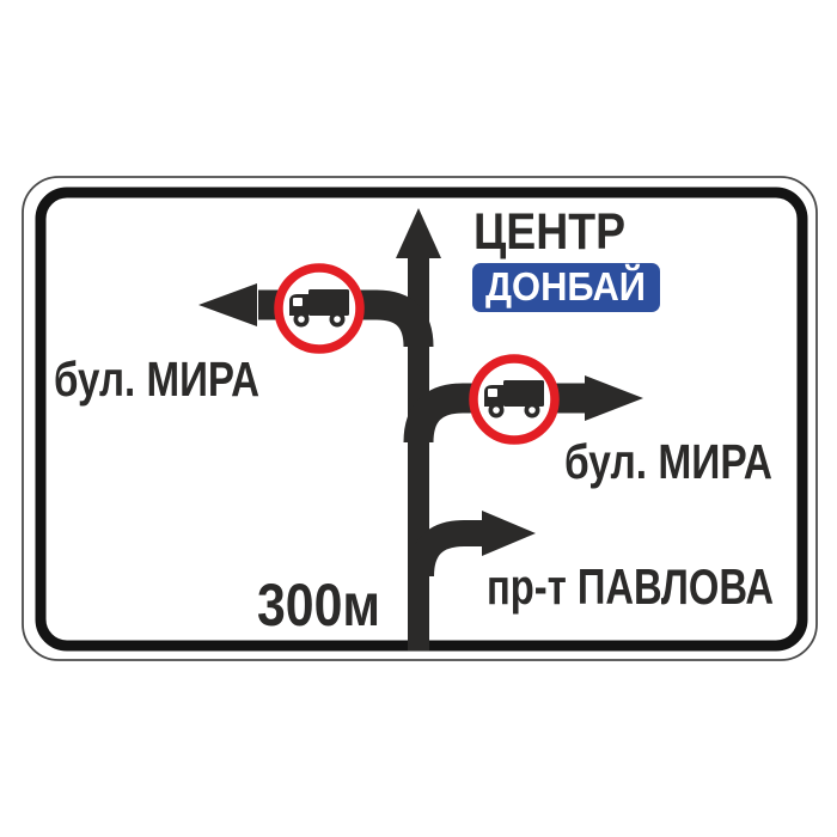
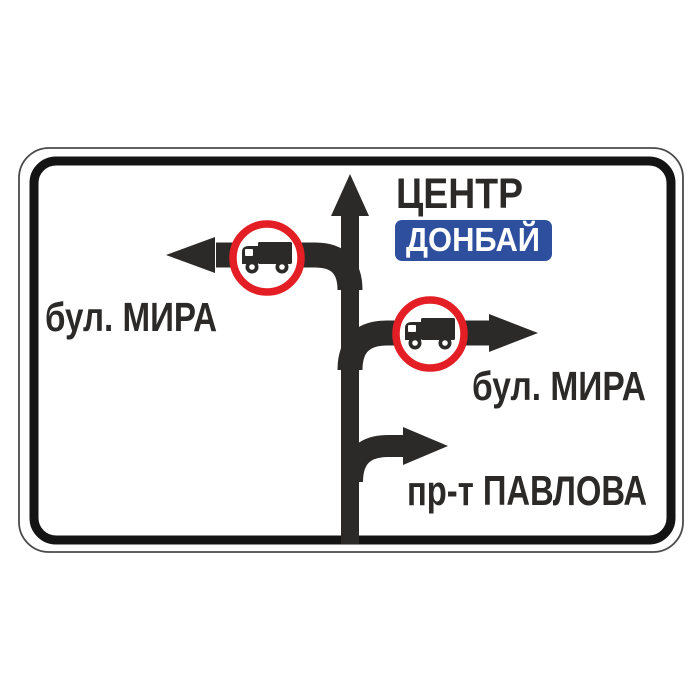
  ЦЕНТР
  ДОНБАЙ
  бул. МИРА
  бул. МИРА
  пр-т ПАВЛОВА
- 300м
